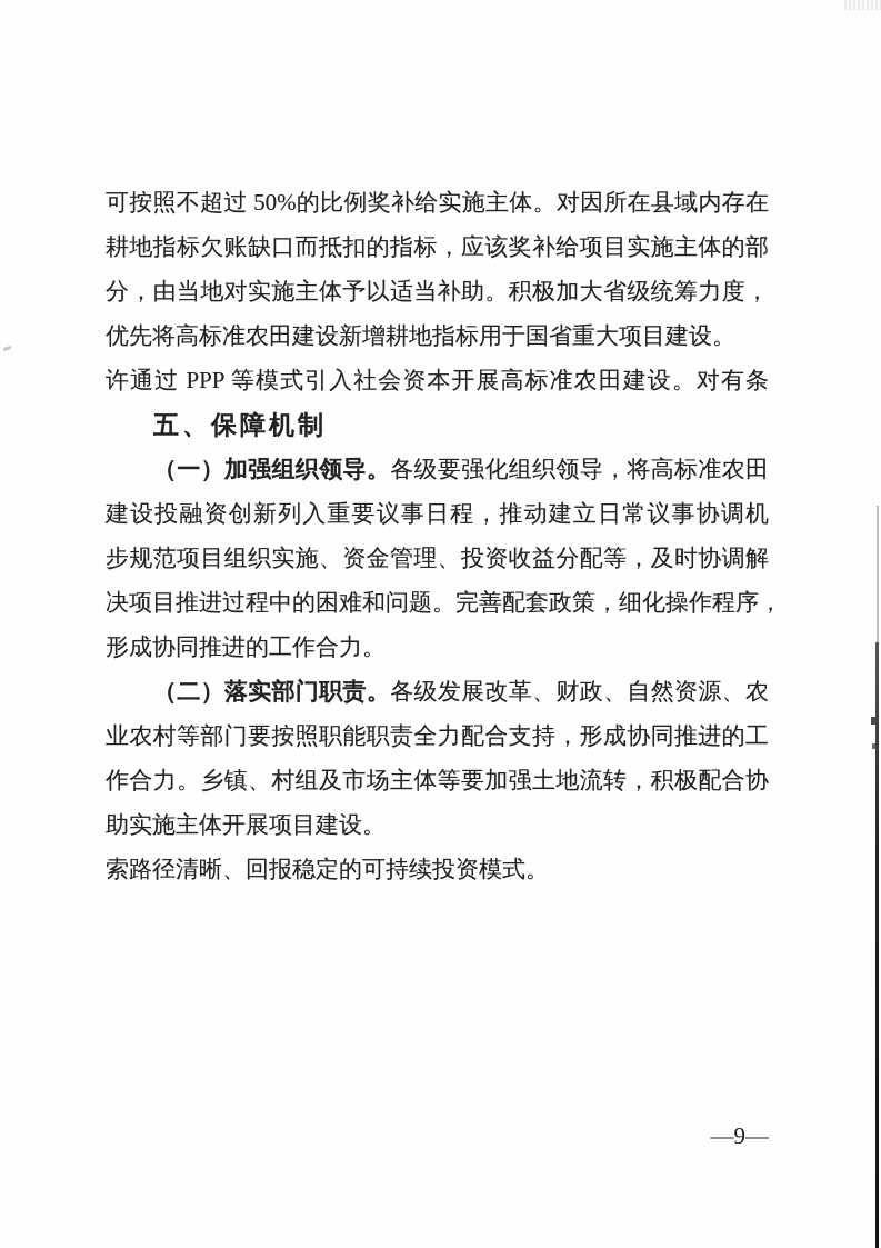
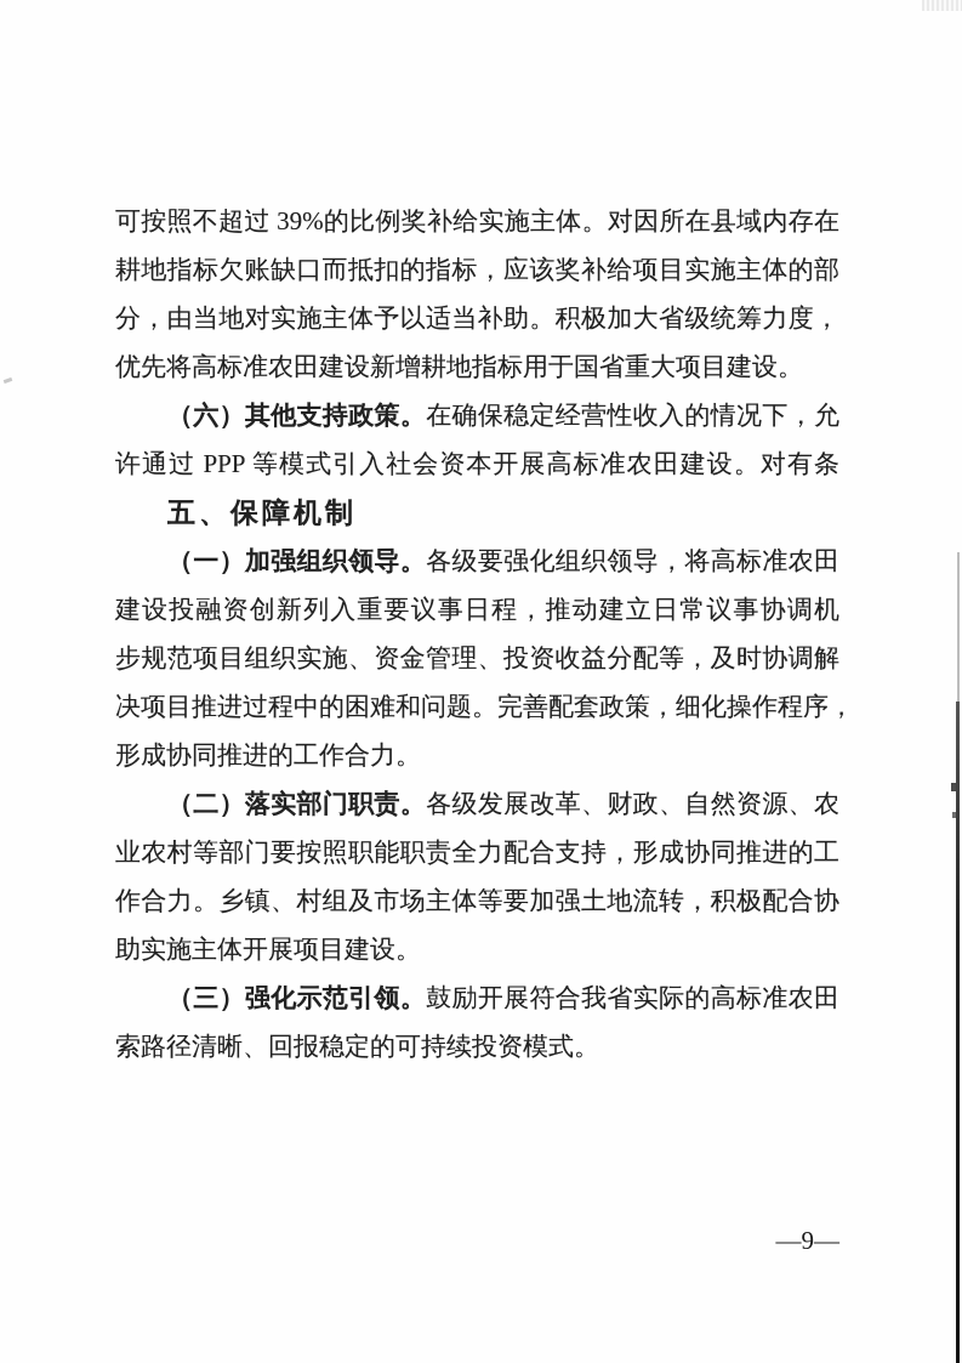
- 可按照不超过 50%的比例奖补给实施主体。对因所在县域内存在
+ 可按照不超过 39%的比例奖补给实施主体。对因所在县域内存在
  耕地指标欠账缺口而抵扣的指标，应该奖补给项目实施主体的部
  分，由当地对实施主体予以适当补助。积极加大省级统筹力度，
  优先将高标准农田建设新增耕地指标用于国省重大项目建设。
+ （六）其他支持政策。在确保稳定经营性收入的情况下，允
  许通过 PPP 等模式引入社会资本开展高标准农田建设。对有条
  五、保障机制
  （一）加强组织领导。各级要强化组织领导，将高标准农田
  建设投融资创新列入重要议事日程，推动建立日常议事协调机
  步规范项目组织实施、资金管理、投资收益分配等，及时协调解
  决项目推进过程中的困难和问题。完善配套政策，细化操作程序，
  形成协同推进的工作合力。
  （二）落实部门职责。各级发展改革、财政、自然资源、农
  业农村等部门要按照职能职责全力配合支持，形成协同推进的工
  作合力。乡镇、村组及市场主体等要加强土地流转，积极配合协
  助实施主体开展项目建设。
+ （三）强化示范引领。鼓励开展符合我省实际的高标准农田
  索路径清晰、回报稳定的可持续投资模式。
  —9—
